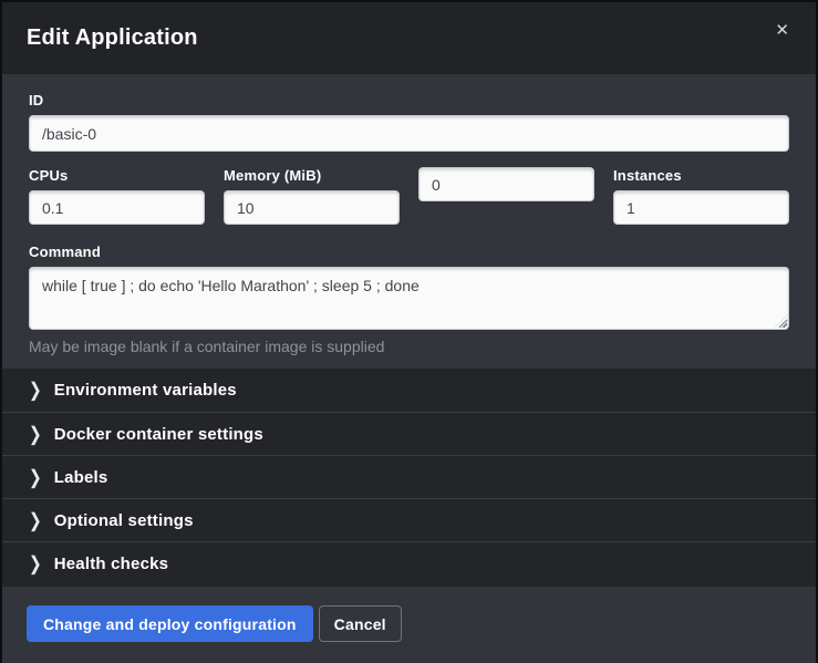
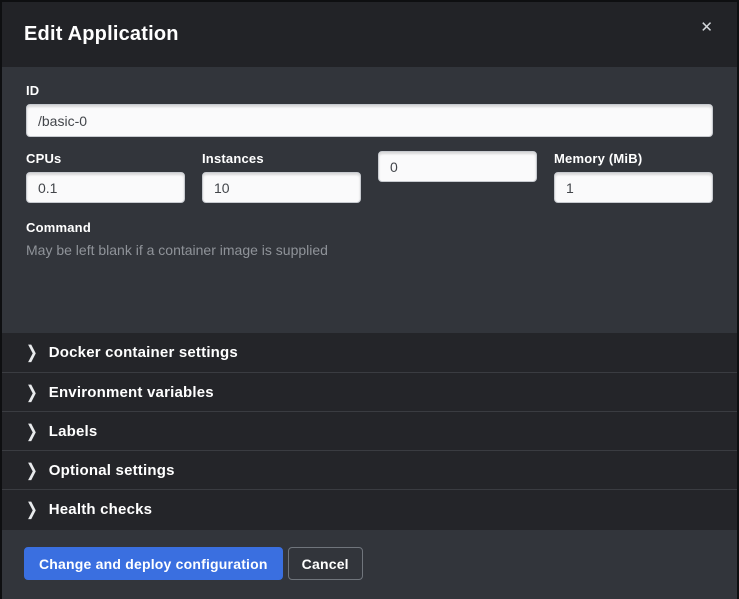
  Edit Application
  ✕
  ID
  /basic-0
  CPUs
  0.1
- Memory (MiB)
+ Instances
  10
  0
- Instances
+ Memory (MiB)
  1
  Command
- while [ true ] ; do echo 'Hello Marathon' ; sleep 5 ; done
- May be image blank if a container image is supplied
+ May be left blank if a container image is supplied
  ❯
- Environment variables
+ Docker container settings
  ❯
- Docker container settings
+ Environment variables
  ❯
  Labels
  ❯
  Optional settings
  ❯
  Health checks
  Change and deploy configuration
  Cancel
